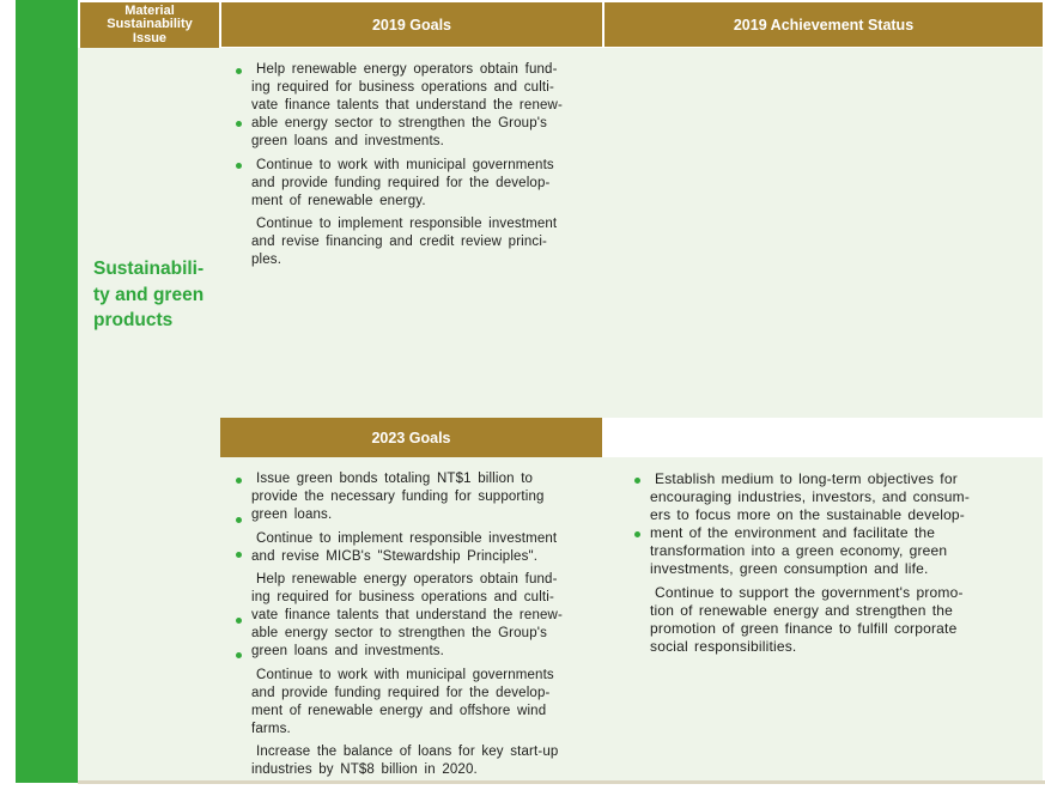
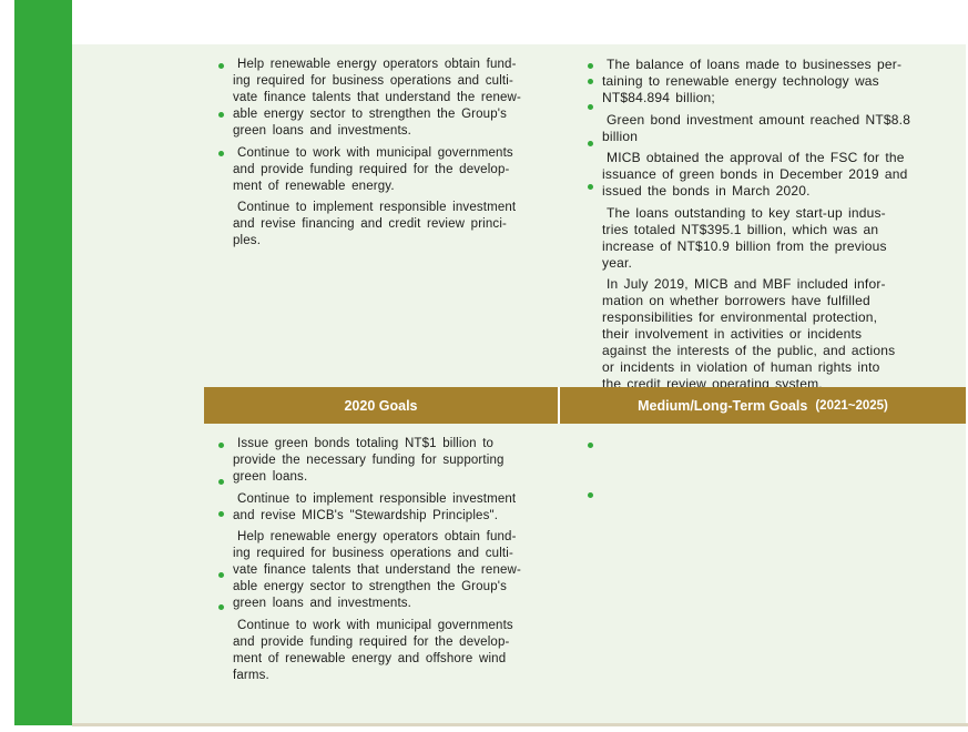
- Material
- Sustainability
- Issue
- 2019 Goals
- 2019 Achievement Status
- Sustainabili-
- ty and green
- products
  Help renewable energy operators obtain fund-
  ing required for business operations and culti-
  vate finance talents that understand the renew-
  able energy sector to strengthen the Group's
  green loans and investments.
  Continue to work with municipal governments
  and provide funding required for the develop-
  ment of renewable energy.
  Continue to implement responsible investment
  and revise financing and credit review princi-
  ples.
+ The balance of loans made to businesses per-
+ taining to renewable energy technology was
+ NT$84.894 billion;
+ Green bond investment amount reached NT$8.8
+ billion
+ MICB obtained the approval of the FSC for the
+ issuance of green bonds in December 2019 and
+ issued the bonds in March 2020.
+ The loans outstanding to key start-up indus-
+ tries totaled NT$395.1 billion, which was an
+ increase of NT$10.9 billion from the previous
+ year.
+ In July 2019, MICB and MBF included infor-
+ mation on whether borrowers have fulfilled
+ responsibilities for environmental protection,
+ their involvement in activities or incidents
+ against the interests of the public, and actions
+ or incidents in violation of human rights into
+ the credit review operating system.
- 2023 Goals
+ 2020 Goals
+ Medium/Long-Term Goals
+ (2021~2025)
  Issue green bonds totaling NT$1 billion to
  provide the necessary funding for supporting
  green loans.
  Continue to implement responsible investment
  and revise MICB's "Stewardship Principles".
  Help renewable energy operators obtain fund-
  ing required for business operations and culti-
  vate finance talents that understand the renew-
  able energy sector to strengthen the Group's
  green loans and investments.
  Continue to work with municipal governments
  and provide funding required for the develop-
  ment of renewable energy and offshore wind
  farms.
- Increase the balance of loans for key start-up
- industries by NT$8 billion in 2020.
- Establish medium to long-term objectives for
- encouraging industries, investors, and consum-
- ers to focus more on the sustainable develop-
- ment of the environment and facilitate the
- transformation into a green economy, green
- investments, green consumption and life.
- Continue to support the government's promo-
- tion of renewable energy and strengthen the
- promotion of green finance to fulfill corporate
- social responsibilities.
